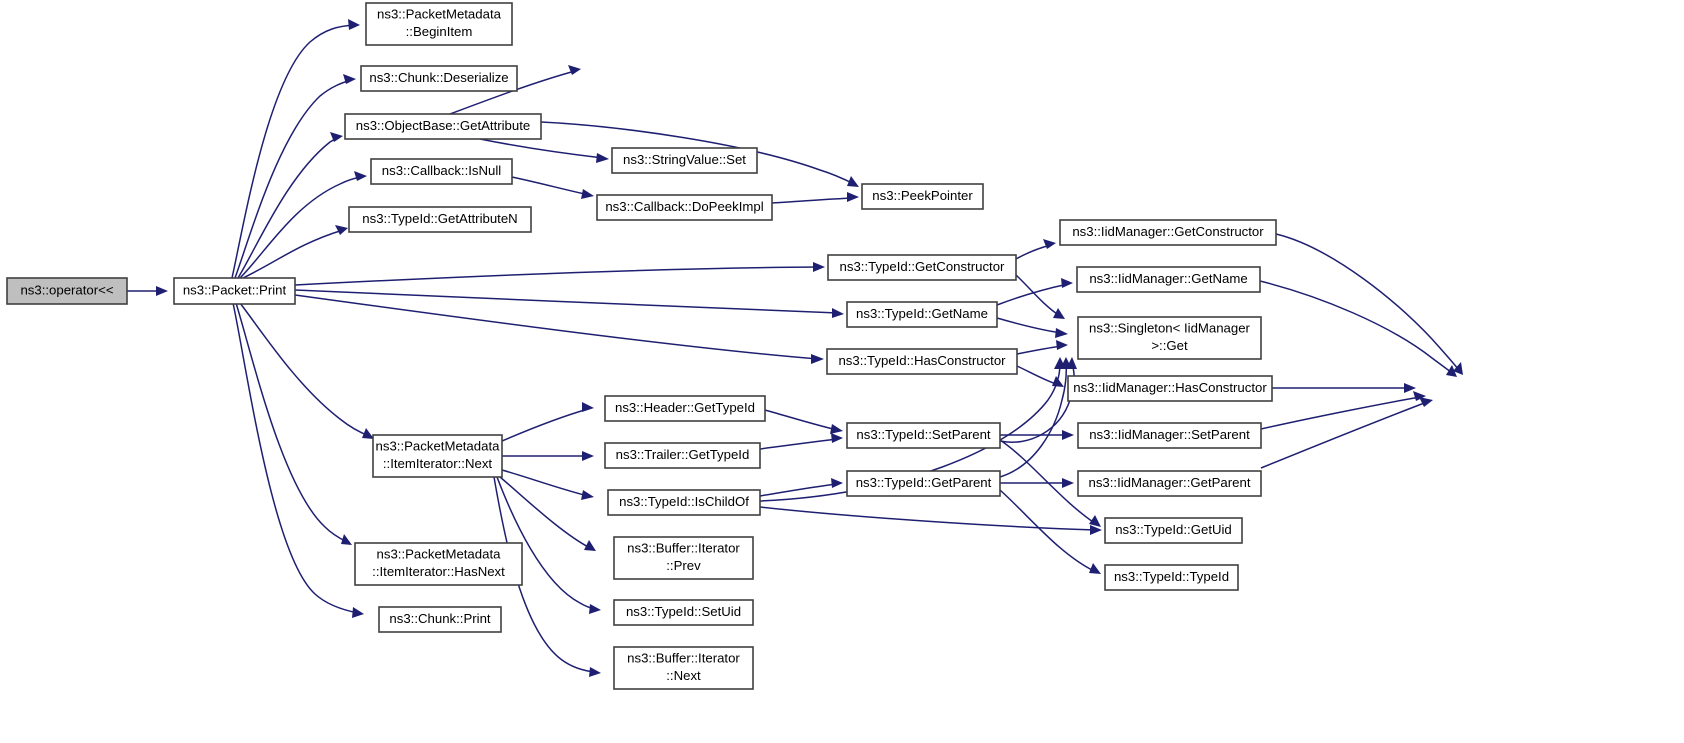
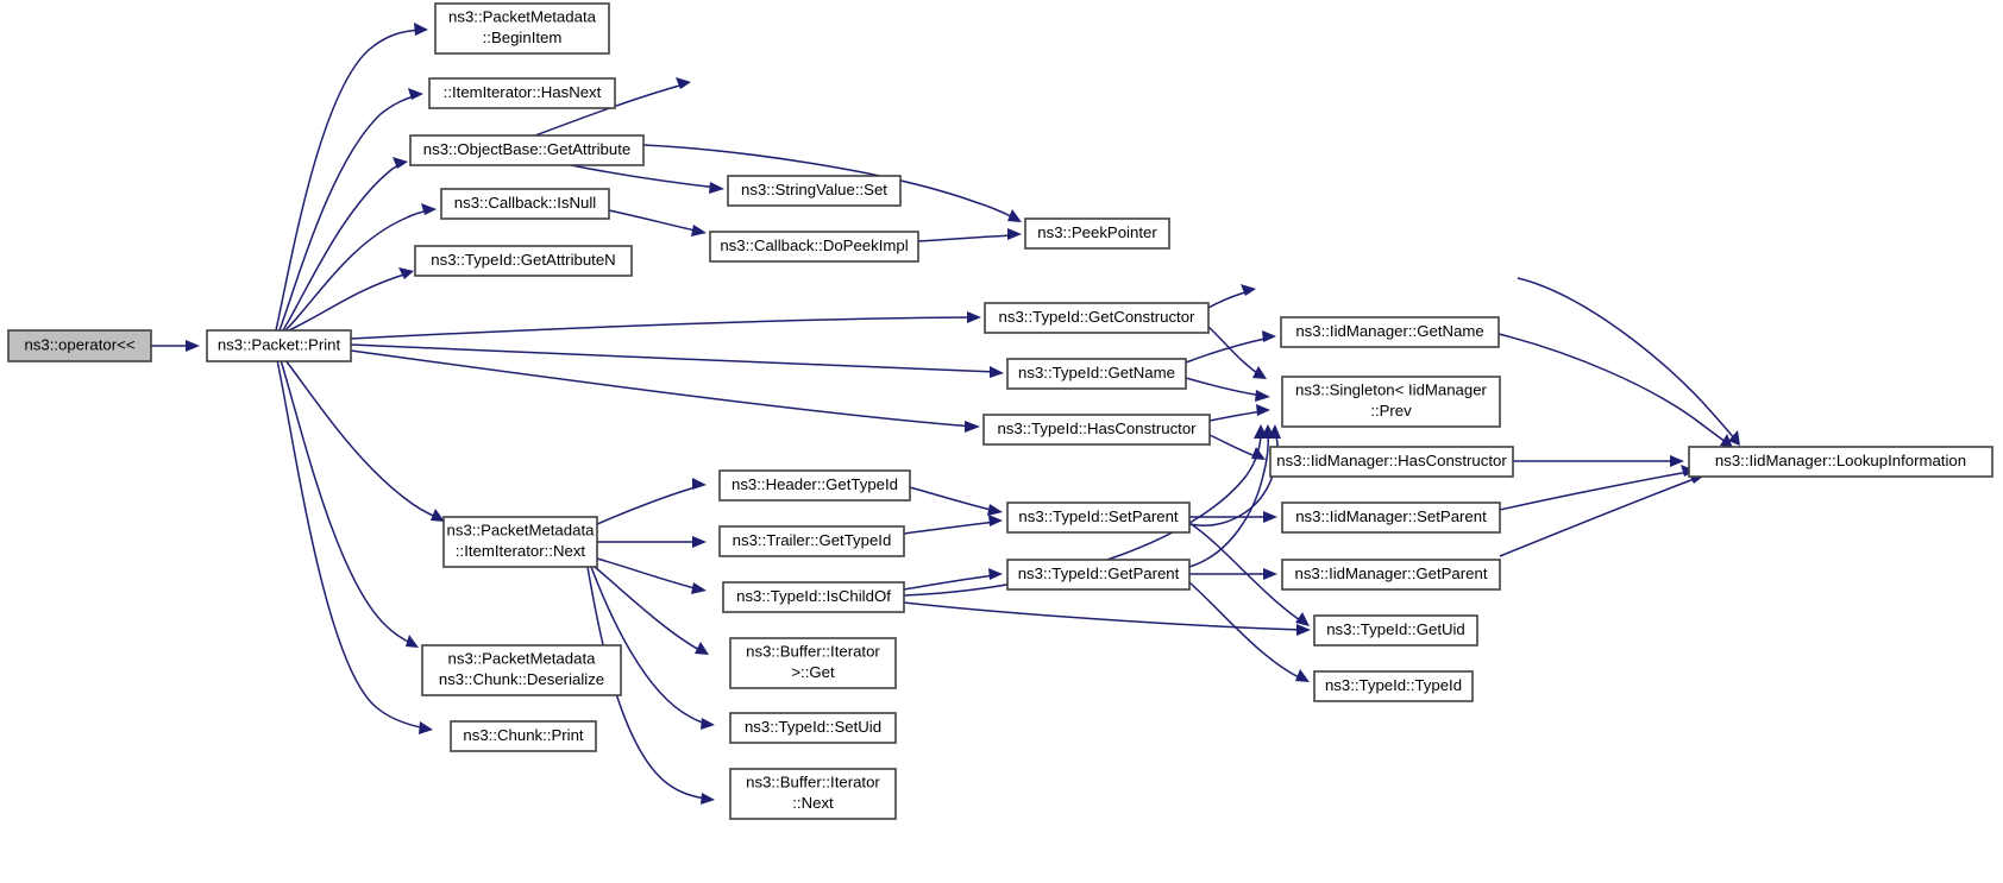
  ns3::operator<<
  ns3::Packet::Print
  ns3::PacketMetadata
  ::BeginItem
- ns3::Chunk::Deserialize
+ ::ItemIterator::HasNext
  ns3::ObjectBase::GetAttribute
  ns3::StringValue::Set
  ns3::Callback::IsNull
  ns3::Callback::DoPeekImpl
  ns3::PeekPointer
  ns3::TypeId::GetAttributeN
  ns3::TypeId::GetConstructor
  ns3::TypeId::GetName
  ns3::TypeId::HasConstructor
- ns3::IidManager::GetConstructor
  ns3::IidManager::GetName
  ns3::Singleton< IidManager
- >::Get
+ ::Prev
  ns3::IidManager::HasConstructor
+ ns3::IidManager::LookupInformation
  ns3::IidManager::SetParent
  ns3::IidManager::GetParent
  ns3::TypeId::GetUid
  ns3::TypeId::TypeId
  ns3::PacketMetadata
  ::ItemIterator::Next
  ns3::Header::GetTypeId
  ns3::Trailer::GetTypeId
  ns3::TypeId::IsChildOf
  ns3::TypeId::SetParent
  ns3::TypeId::GetParent
  ns3::Buffer::Iterator
- ::Prev
+ >::Get
  ns3::TypeId::SetUid
  ns3::Buffer::Iterator
  ::Next
  ns3::PacketMetadata
- ::ItemIterator::HasNext
+ ns3::Chunk::Deserialize
  ns3::Chunk::Print
